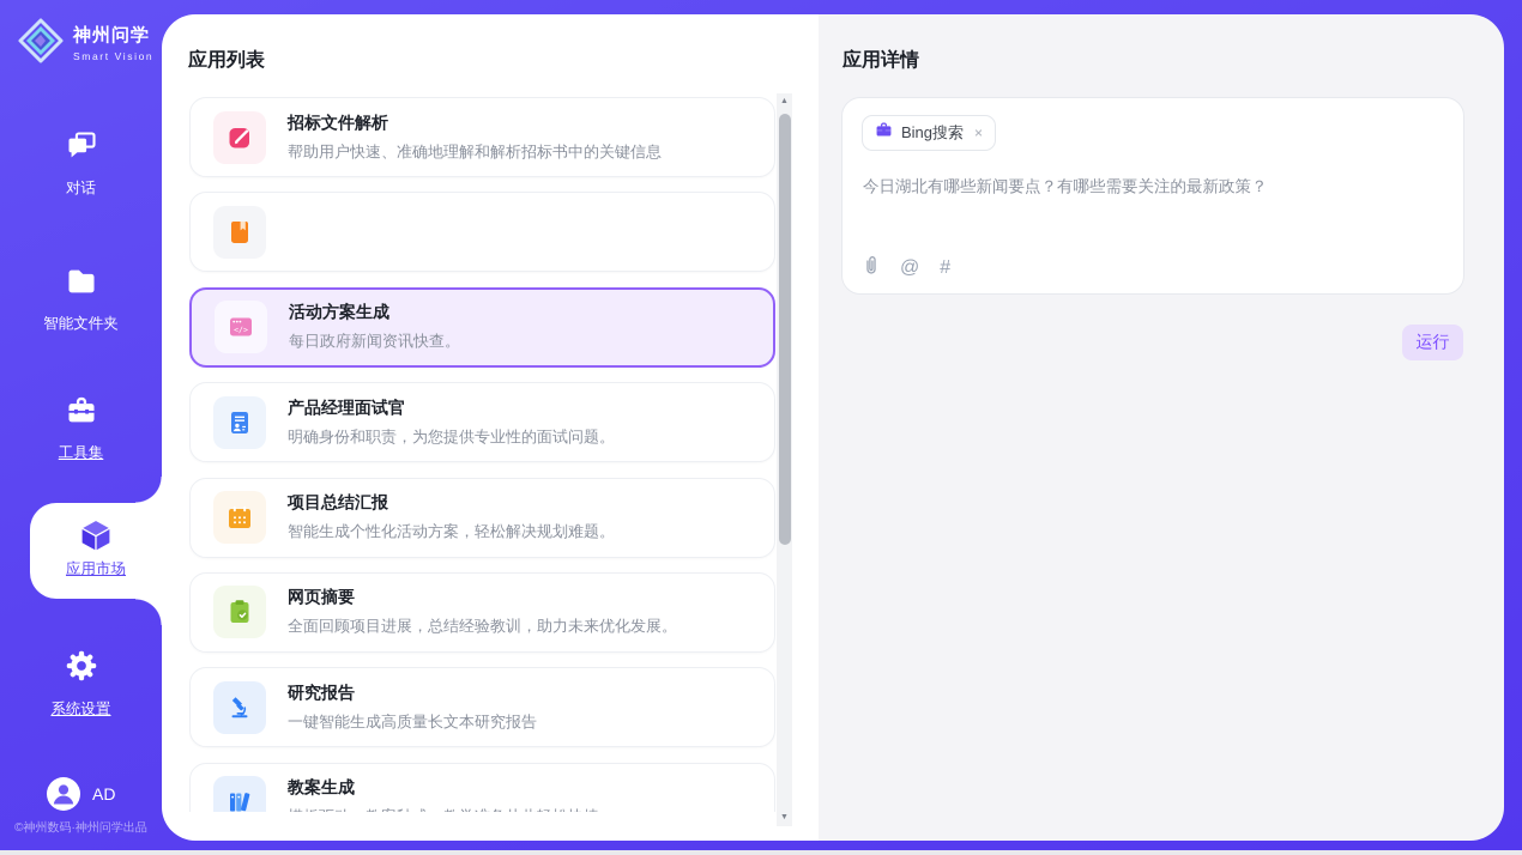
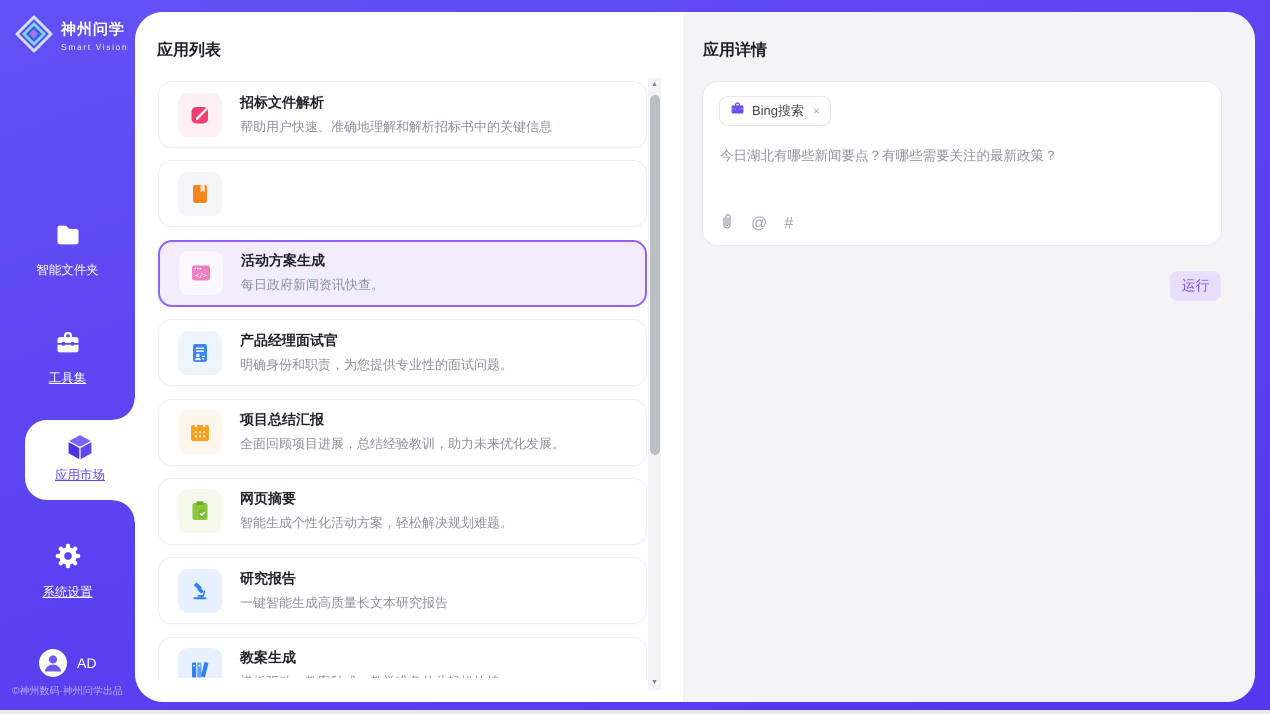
  神州问学
  Smart Vision
- 对话
  智能文件夹
  工具集
  应用市场
  系统设置
  AD
  ©神州数码·神州问学出品
  应用列表
  招标文件解析
  帮助用户快速、准确地理解和解析招标书中的关键信息
  </>
  活动方案生成
  每日政府新闻资讯快查。
  产品经理面试官
  明确身份和职责，为您提供专业性的面试问题。
  项目总结汇报
- 智能生成个性化活动方案，轻松解决规划难题。
+ 全面回顾项目进展，总结经验教训，助力未来优化发展。
  网页摘要
- 全面回顾项目进展，总结经验教训，助力未来优化发展。
+ 智能生成个性化活动方案，轻松解决规划难题。
  研究报告
  一键智能生成高质量长文本研究报告
  教案生成
  应用详情
  Bing搜索
  ×
  今日湖北有哪些新闻要点？有哪些需要关注的最新政策？
  @
  #
  运行
